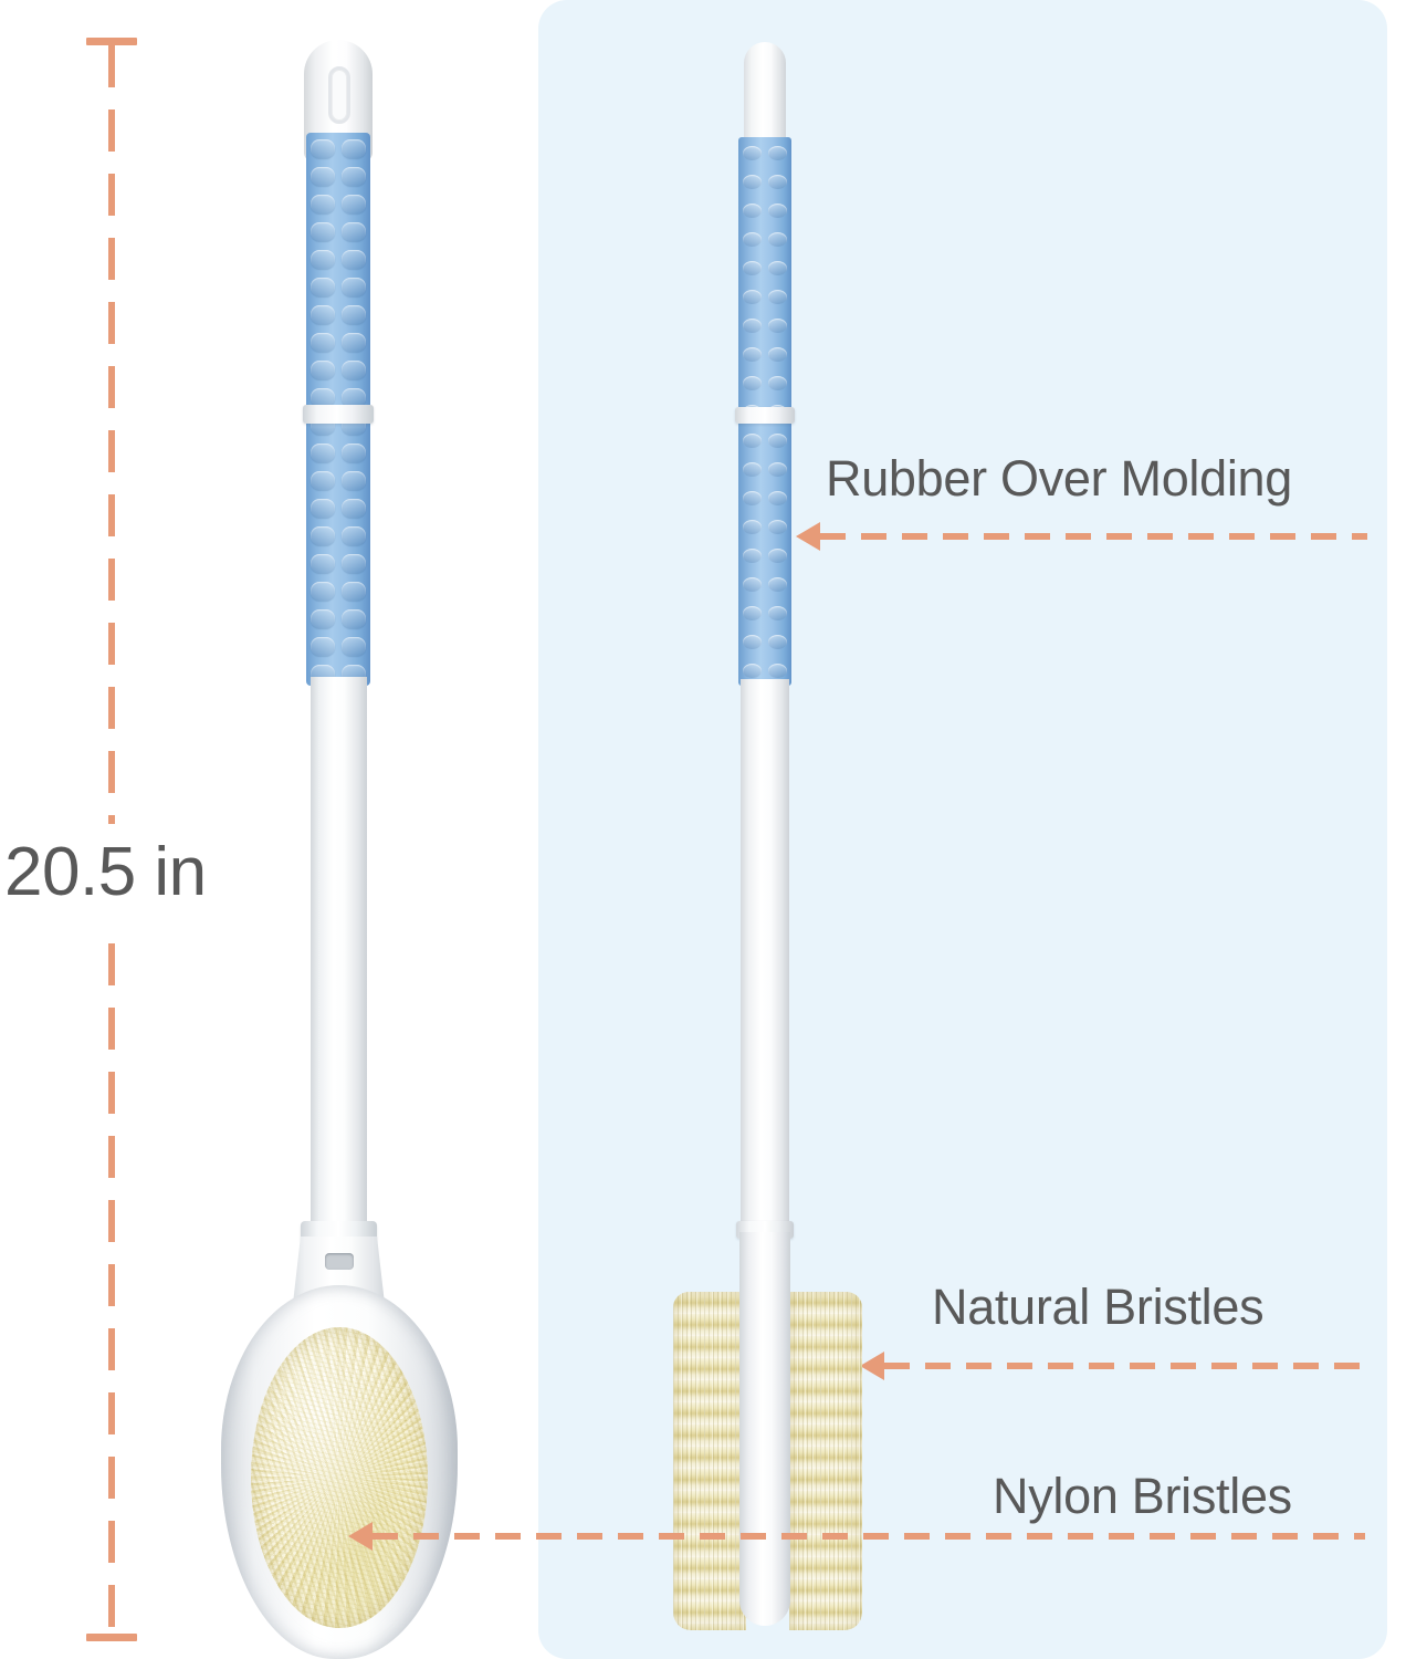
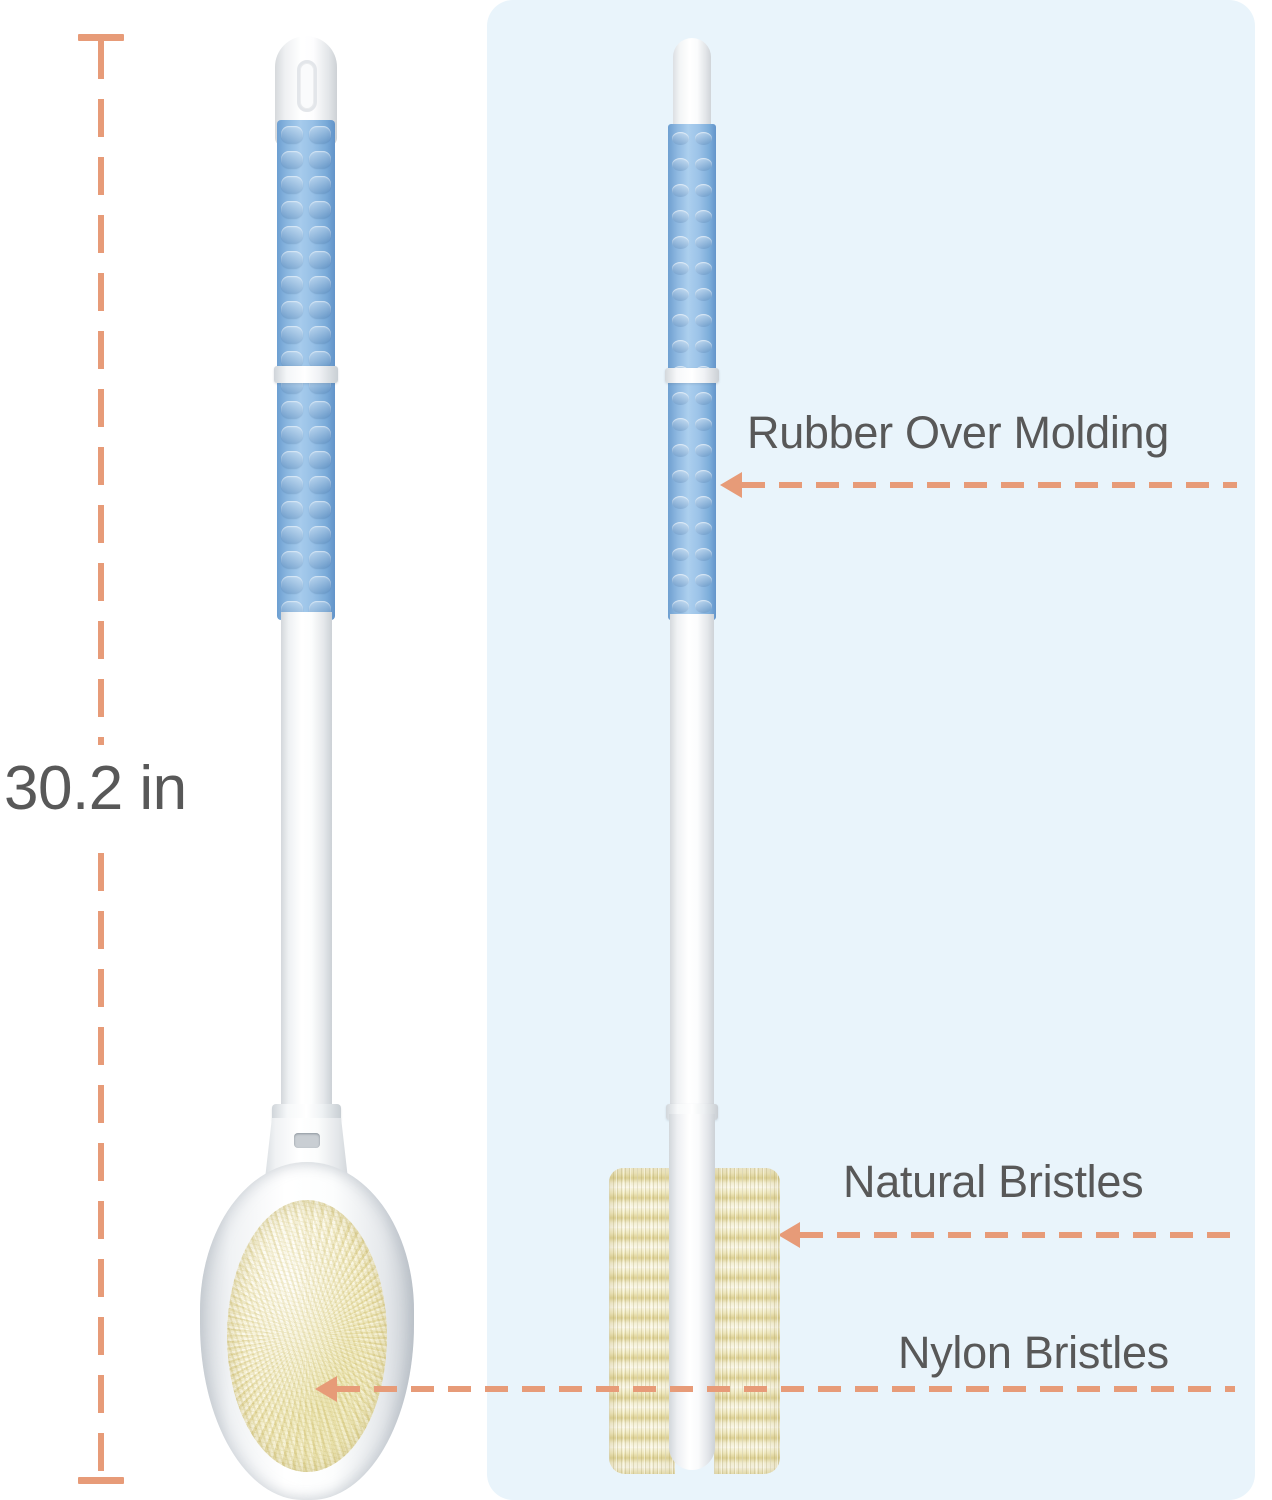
- 20.5 in
+ 30.2 in
  Rubber Over Molding
  Natural Bristles
  Nylon Bristles
